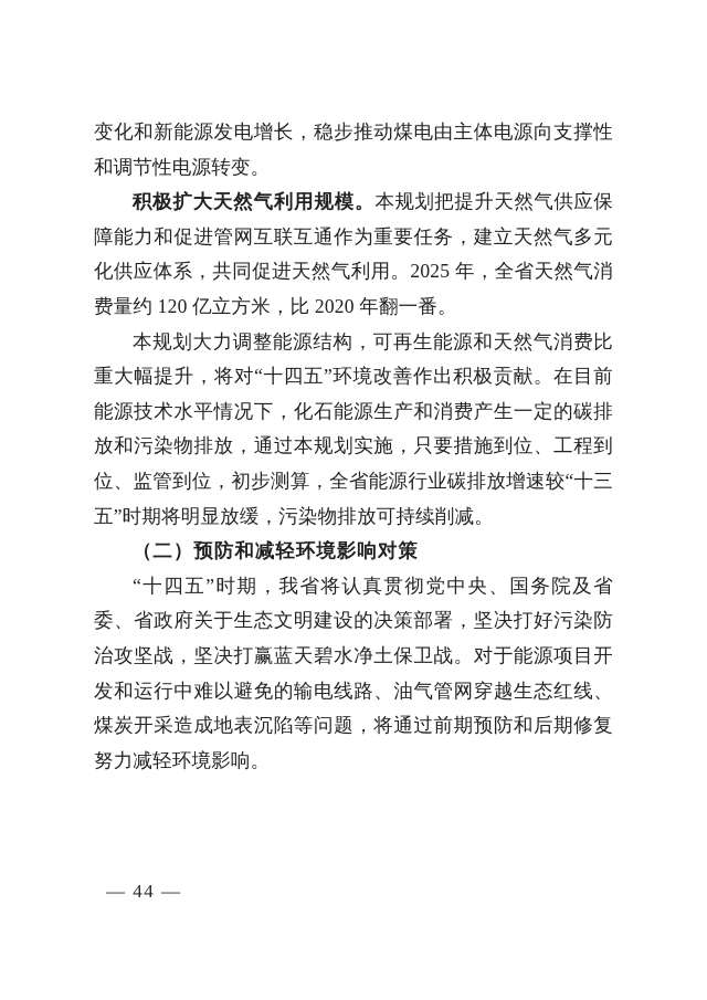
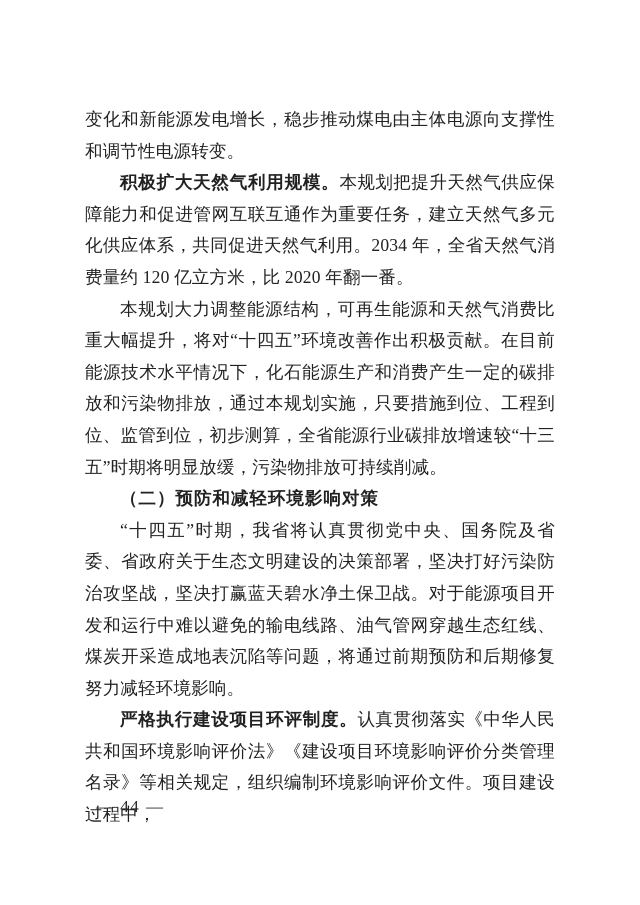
  变化和新能源发电增长，稳步推动煤电由主体电源向支撑性和调节性电源转变。
- 积极扩大天然气利用规模。本规划把提升天然气供应保障能力和促进管网互联互通作为重要任务，建立天然气多元化供应体系，共同促进天然气利用。2025 年，全省天然气消费量约 120 亿立方米，比 2020 年翻一番。
+ 积极扩大天然气利用规模。本规划把提升天然气供应保障能力和促进管网互联互通作为重要任务，建立天然气多元化供应体系，共同促进天然气利用。2034 年，全省天然气消费量约 120 亿立方米，比 2020 年翻一番。
  本规划大力调整能源结构，可再生能源和天然气消费比重大幅提升，将对“十四五”环境改善作出积极贡献。在目前能源技术水平情况下，化石能源生产和消费产生一定的碳排放和污染物排放，通过本规划实施，只要措施到位、工程到位、监管到位，初步测算，全省能源行业碳排放增速较“十三五”时期将明显放缓，污染物排放可持续削减。
  （二）预防和减轻环境影响对策
  “十四五”时期，我省将认真贯彻党中央、国务院及省委、省政府关于生态文明建设的决策部署，坚决打好污染防治攻坚战，坚决打赢蓝天碧水净土保卫战。对于能源项目开发和运行中难以避免的输电线路、油气管网穿越生态红线、煤炭开采造成地表沉陷等问题，将通过前期预防和后期修复努力减轻环境影响。
+ 严格执行建设项目环评制度。认真贯彻落实《中华人民共和国环境影响评价法》《建设项目环境影响评价分类管理名录》等相关规定，组织编制环境影响评价文件。项目建设过程中，
  — 44 —
